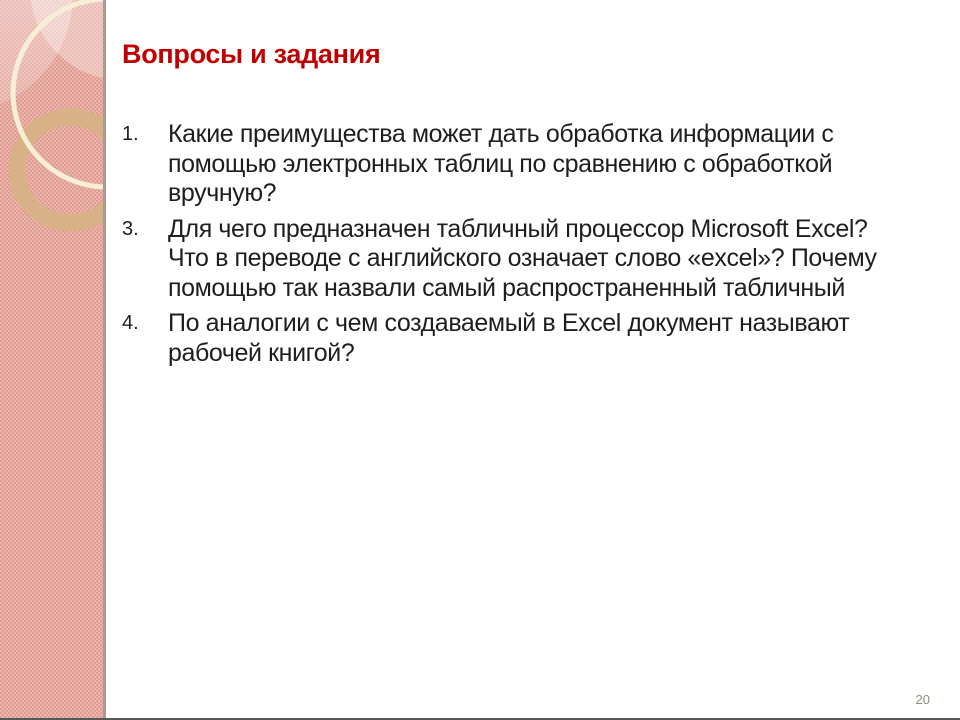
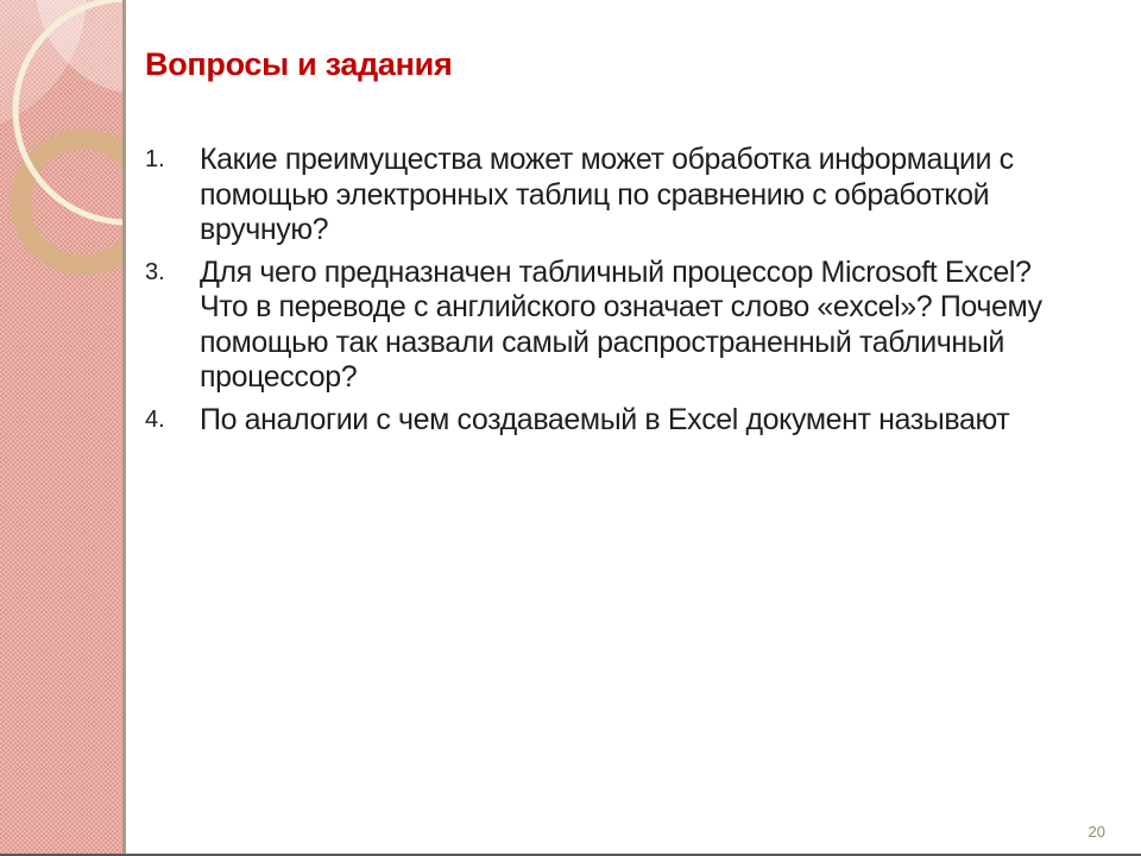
  Вопросы и задания
  1.
- Какие преимущества может дать обработка информации с
+ Какие преимущества может может обработка информации с
  помощью электронных таблиц по сравнению с обработкой
  вручную?
  3.
  Для чего предназначен табличный процессор Microsoft Excel?
  Что в переводе с английского означает слово «excel»? Почему
  помощью так назвали самый распространенный табличный
+ процессор?
  4.
  По аналогии с чем создаваемый в Excel документ называют
- рабочей книгой?
  20
